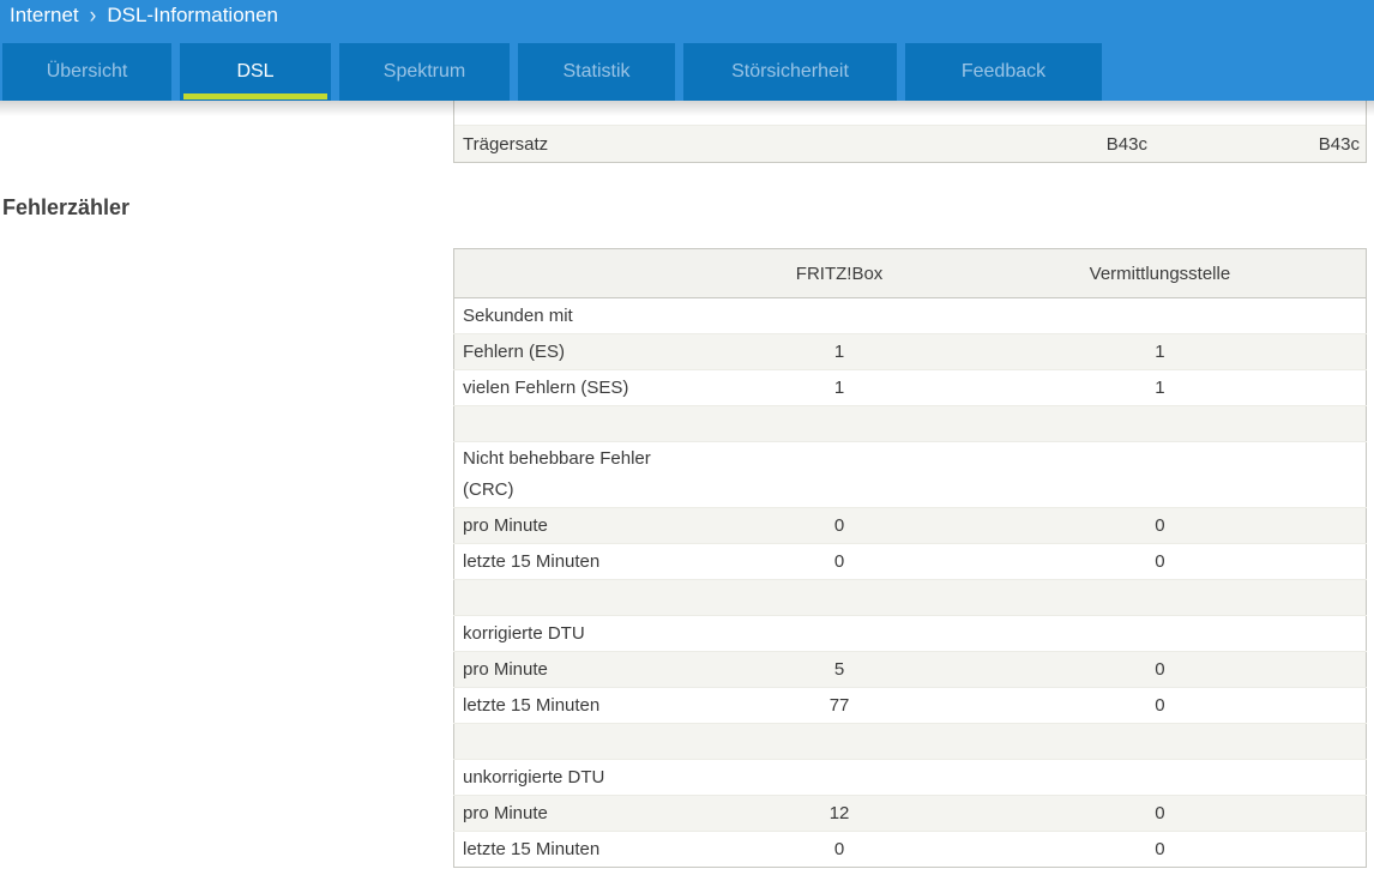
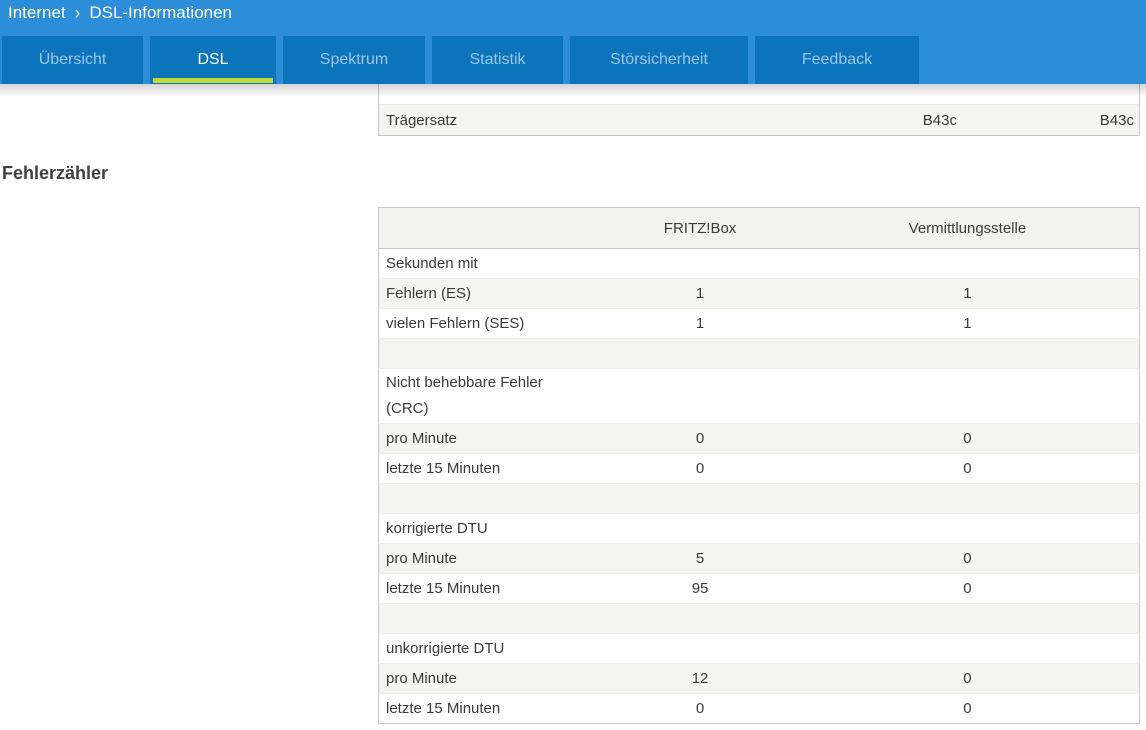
  Internet
  ›
  DSL-Informationen
  Übersicht
  DSL
  Spektrum
  Statistik
  Störsicherheit
  Feedback
  Trägersatz
  B43c
  B43c
  Fehlerzähler
  	FRITZ!Box	Vermittlungsstelle
  Sekunden mit
  Fehlern (ES)	1	1
  vielen Fehlern (SES)	1	1
  Nicht behebbare Fehler (CRC)
  pro Minute	0	0
  letzte 15 Minuten	0	0
  korrigierte DTU
  pro Minute	5	0
- letzte 15 Minuten	77	0
+ letzte 15 Minuten	95	0
  unkorrigierte DTU
  pro Minute	12	0
  letzte 15 Minuten	0	0
